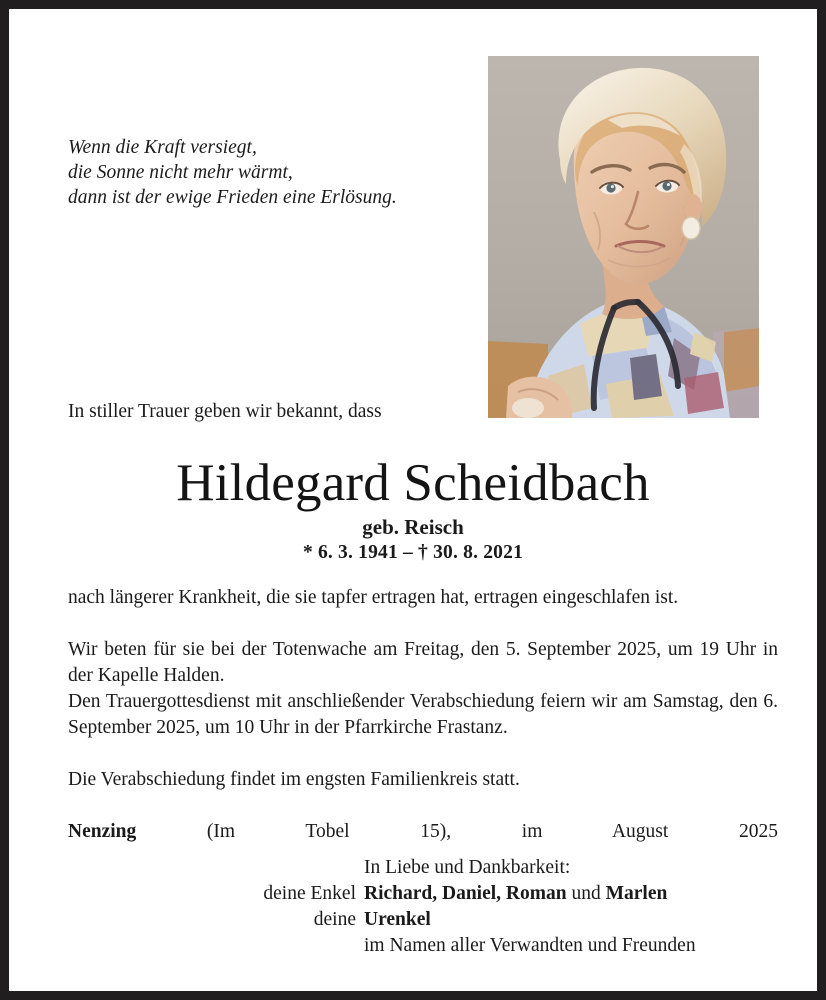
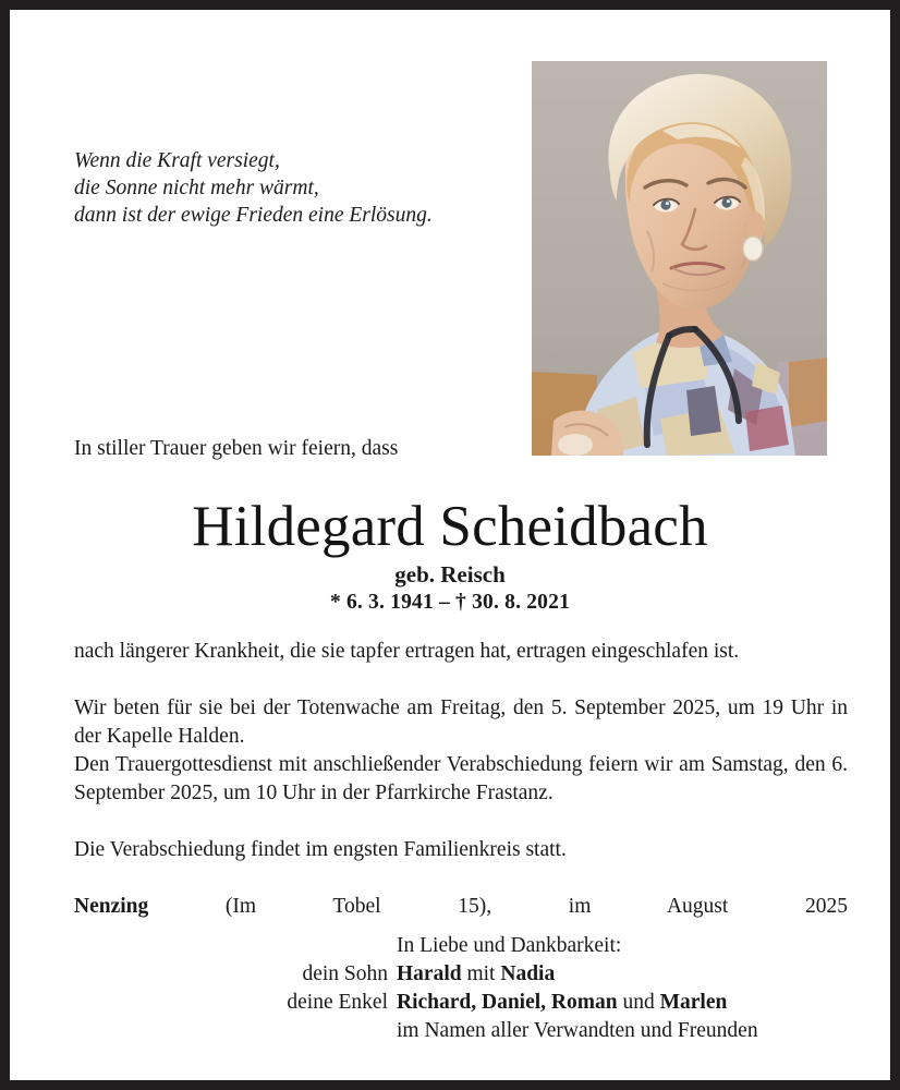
  Wenn die Kraft versiegt,
  die Sonne nicht mehr wärmt,
  dann ist der ewige Frieden eine Erlösung.
- In stiller Trauer geben wir bekannt, dass
+ In stiller Trauer geben wir feiern, dass
  Hildegard Scheidbach
  geb. Reisch
  * 6. 3. 1941 – † 30. 8. 2021
  nach längerer Krankheit, die sie tapfer ertragen hat, ertragen eingeschlafen ist.
  Wir beten für sie bei der Totenwache am Freitag, den 5. September 2025, um 19 Uhr in der Kapelle Halden.
  Den Trauergottesdienst mit anschließender Verabschiedung feiern wir am Samstag, den 6. September 2025, um 10 Uhr in der Pfarrkirche Frastanz.
  Die Verabschiedung findet im engsten Familienkreis statt.
  Nenzing (Im Tobel 15), im August 2025
  In Liebe und Dankbarkeit:
+ dein Sohn	Harald mit Nadia
  deine Enkel	Richard, Daniel, Roman und Marlen
- deine	Urenkel
  im Namen aller Verwandten und Freunden
